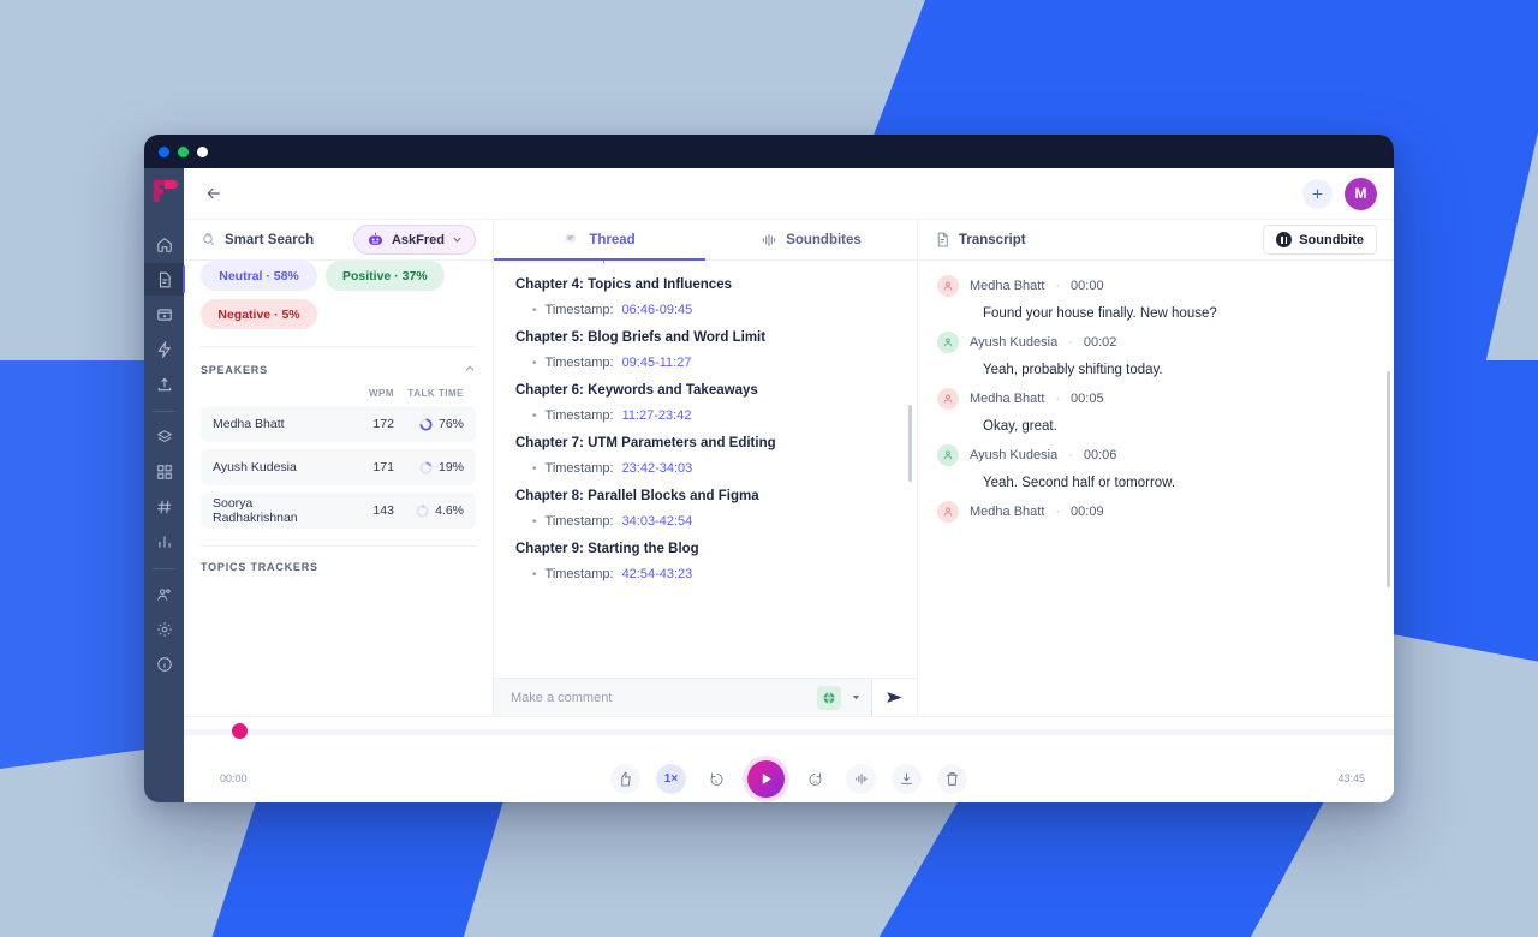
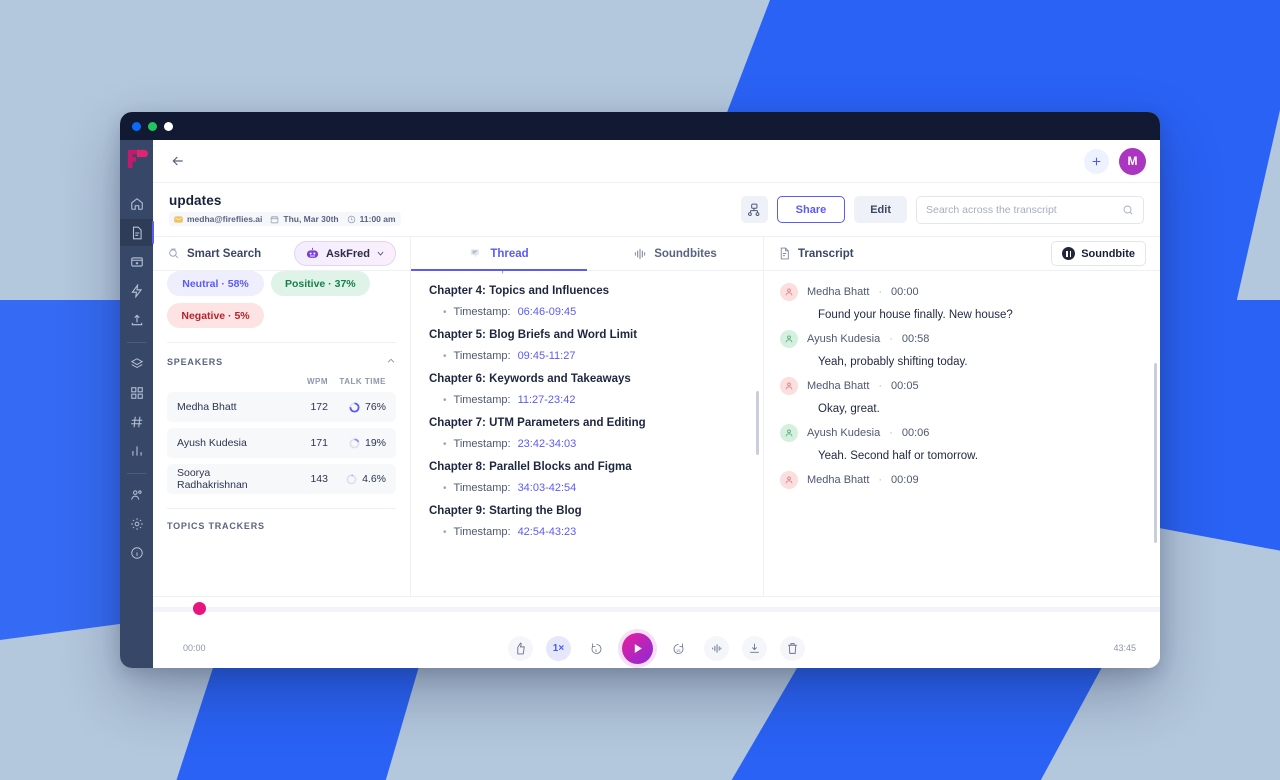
  M
+ updates
+ medha@fireflies.ai
+ Thu, Mar 30th
+ 11:00 am
+ Share
+ Edit
+ Search across the transcript
  Smart Search
  AskFred
  Neutral · 58%
  Positive · 37%
  Negative · 5%
  SPEAKERS
  WPM
  TALK TIME
  Medha Bhatt
  172
  76%
  Ayush Kudesia
  171
  19%
  Soorya Radhakrishnan
  143
  4.6%
  TOPICS TRACKERS
  Thread
  Soundbites
  Chapter 4: Topics and Influences
  •
  Timestamp:
  06:46-09:45
  Chapter 5: Blog Briefs and Word Limit
  •
  Timestamp:
  09:45-11:27
  Chapter 6: Keywords and Takeaways
  •
  Timestamp:
  11:27-23:42
  Chapter 7: UTM Parameters and Editing
  •
  Timestamp:
  23:42-34:03
  Chapter 8: Parallel Blocks and Figma
  •
  Timestamp:
  34:03-42:54
  Chapter 9: Starting the Blog
  •
  Timestamp:
  42:54-43:23
- Make a comment
  Transcript
  Soundbite
  Medha Bhatt
  ·
  00:00
  Found your house finally. New house?
  Ayush Kudesia
  ·
- 00:02
+ 00:58
  Yeah, probably shifting today.
  Medha Bhatt
  ·
  00:05
  Okay, great.
  Ayush Kudesia
  ·
  00:06
  Yeah. Second half or tomorrow.
  Medha Bhatt
  ·
  00:09
  00:00
  1×
  43:45
